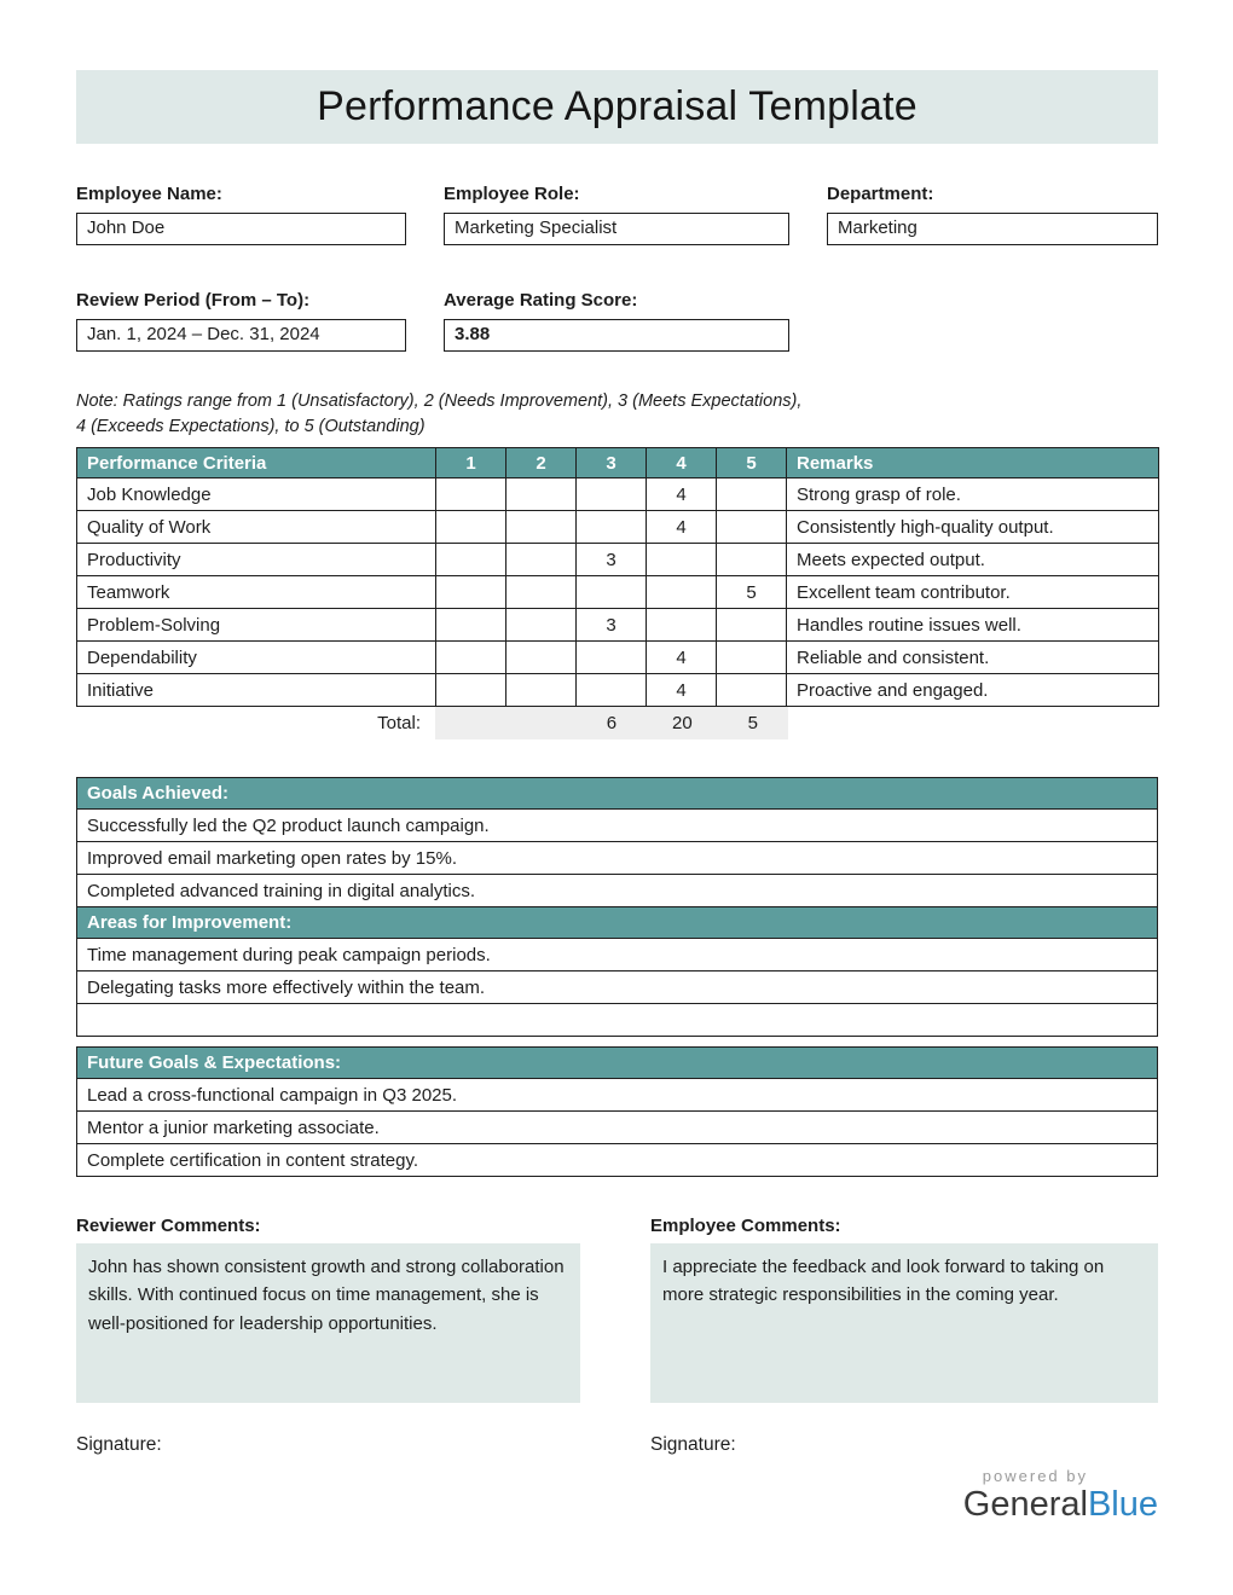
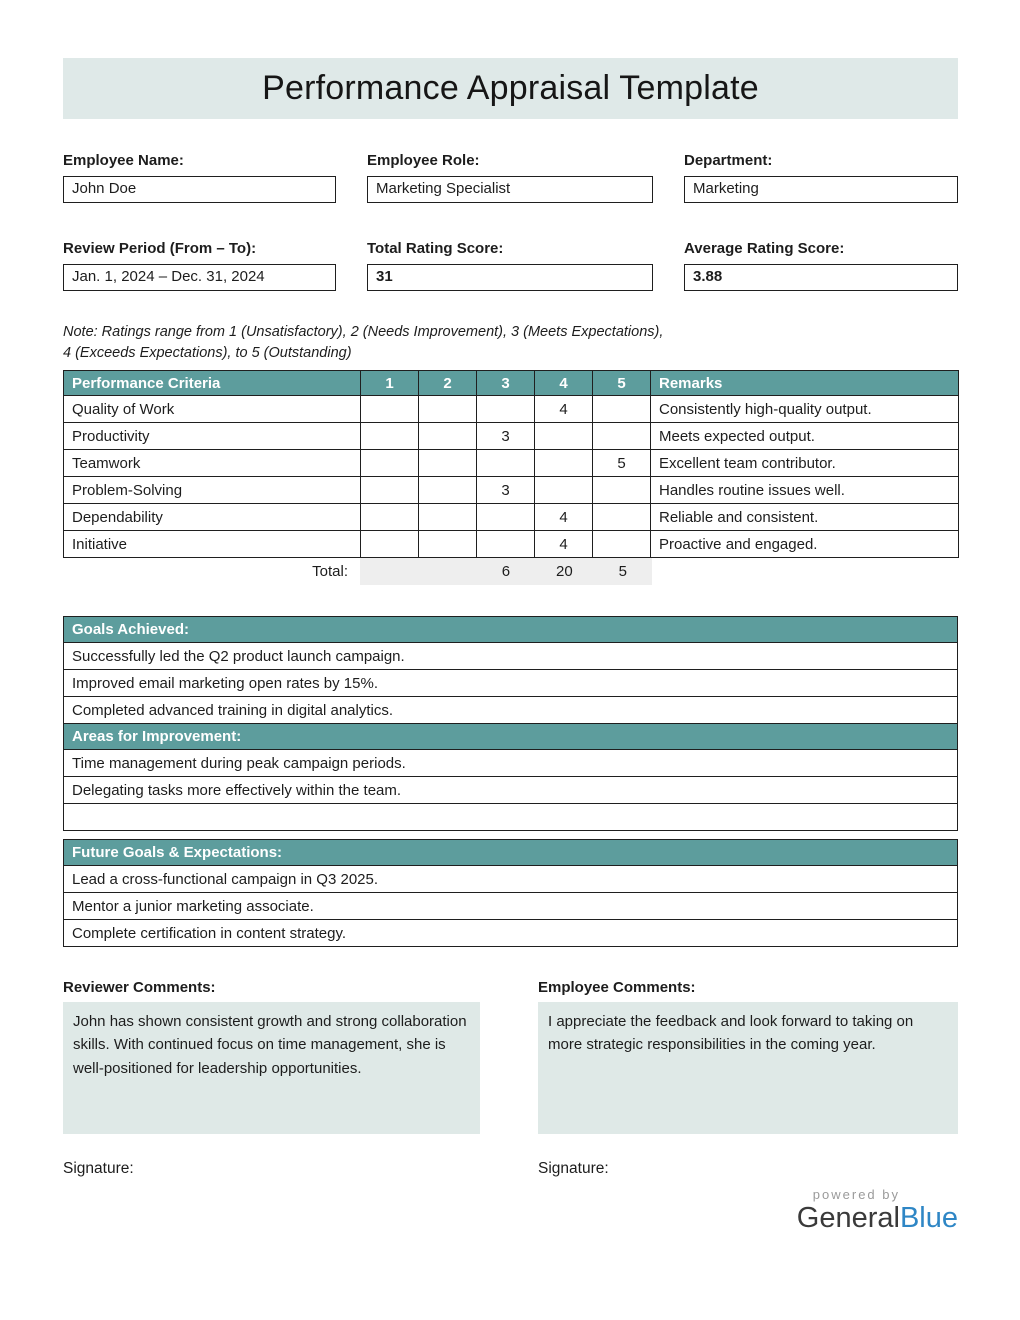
  Performance Appraisal Template
  Employee Name:
  John Doe
  Employee Role:
  Marketing Specialist
  Department:
  Marketing
  Review Period (From – To):
  Jan. 1, 2024 – Dec. 31, 2024
+ Total Rating Score:
+ 31
  Average Rating Score:
  3.88
  Note: Ratings range from 1 (Unsatisfactory), 2 (Needs Improvement), 3 (Meets Expectations),
  4 (Exceeds Expectations), to 5 (Outstanding)
  Performance Criteria	1	2	3	4	5	Remarks
- Job Knowledge				4		Strong grasp of role.
  Quality of Work				4		Consistently high-quality output.
  Productivity			3			Meets expected output.
  Teamwork					5	Excellent team contributor.
  Problem-Solving			3			Handles routine issues well.
  Dependability				4		Reliable and consistent.
  Initiative				4		Proactive and engaged.
  Total:
  6
  20
  5
  Goals Achieved:
  Successfully led the Q2 product launch campaign.
  Improved email marketing open rates by 15%.
  Completed advanced training in digital analytics.
  Areas for Improvement:
  Time management during peak campaign periods.
  Delegating tasks more effectively within the team.
  Future Goals & Expectations:
  Lead a cross-functional campaign in Q3 2025.
  Mentor a junior marketing associate.
  Complete certification in content strategy.
  Reviewer Comments:
  John has shown consistent growth and strong collaboration skills. With continued focus on time management, she is well-positioned for leadership opportunities.
  Signature:
  Employee Comments:
  I appreciate the feedback and look forward to taking on more strategic responsibilities in the coming year.
  Signature:
  powered by
  GeneralBlue
